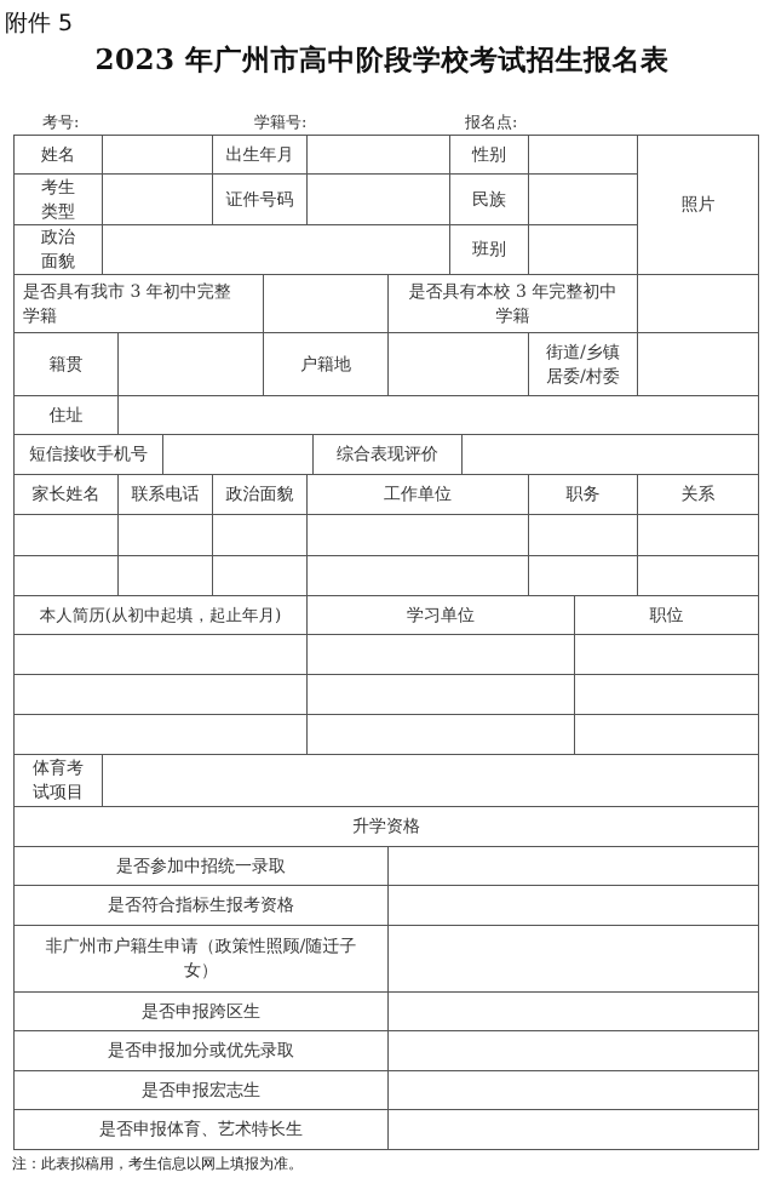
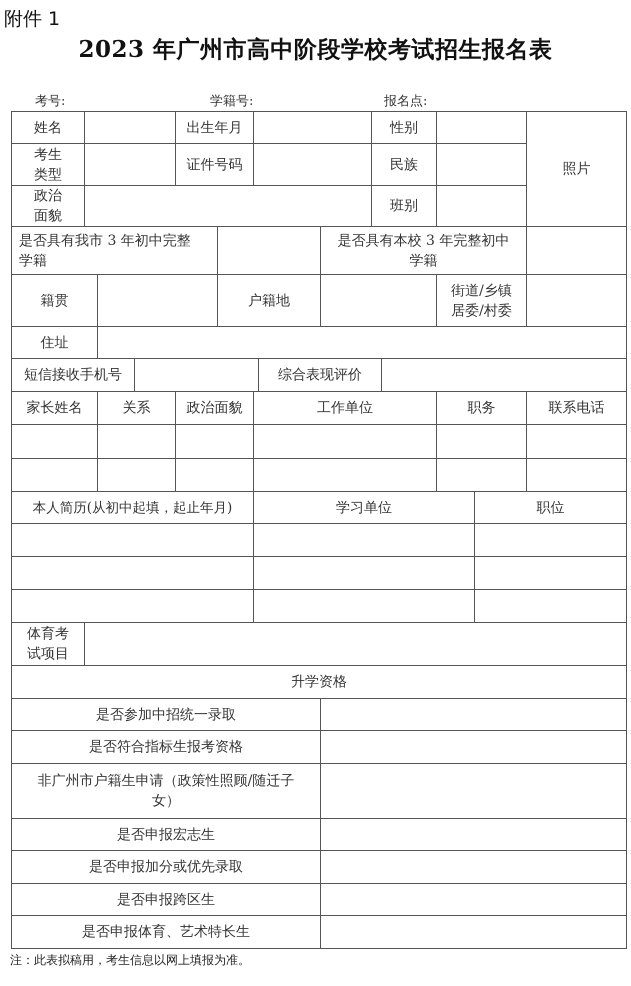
- 附件 5
+ 附件 1
  2023 年广州市高中阶段学校考试招生报名表
  考号:
  学籍号:
  报名点:
  姓名
  出生年月
  性别
  照片
  考生
  类型
  证件号码
  民族
  政治
  面貌
  班别
  是否具有我市 3 年初中完整
  学籍
  是否具有本校 3 年完整初中
  学籍
  籍贯
  户籍地
  街道/乡镇
  居委/村委
  住址
  短信接收手机号
  综合表现评价
  家长姓名
- 联系电话
+ 关系
  政治面貌
  工作单位
  职务
- 关系
+ 联系电话
  本人简历(从初中起填，起止年月)
  学习单位
  职位
  体育考
  试项目
  升学资格
  是否参加中招统一录取
  是否符合指标生报考资格
  非广州市户籍生申请（政策性照顾/随迁子
  女）
- 是否申报跨区生
+ 是否申报宏志生
  是否申报加分或优先录取
- 是否申报宏志生
+ 是否申报跨区生
  是否申报体育、艺术特长生
  注：此表拟稿用，考生信息以网上填报为准。
